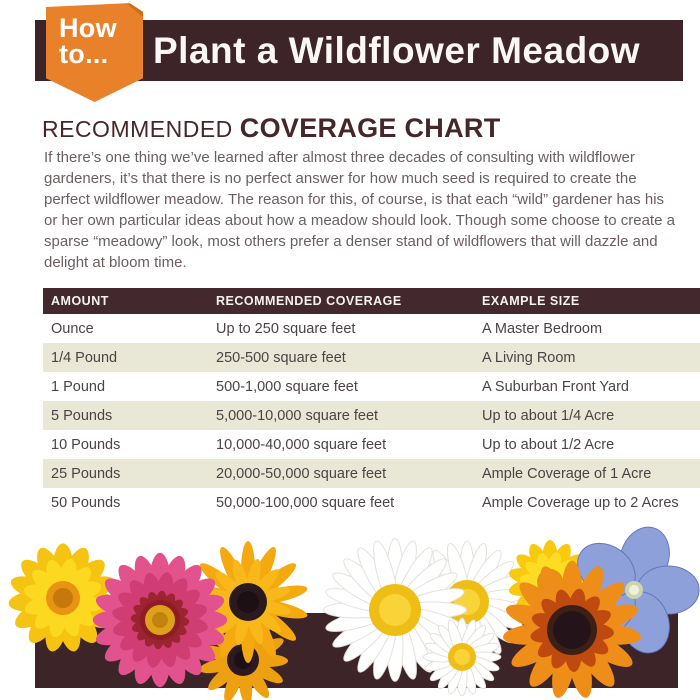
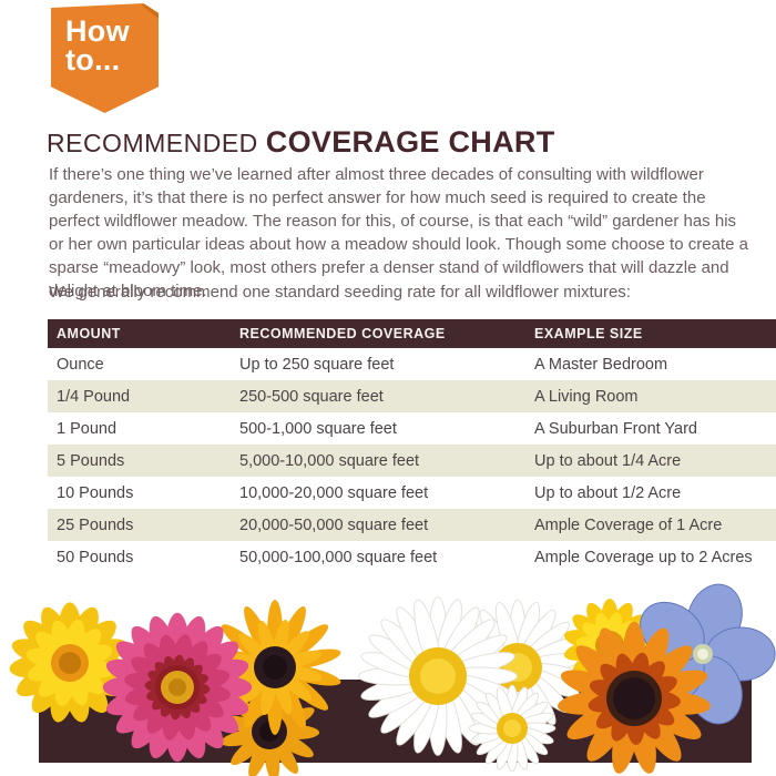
- Plant a Wildflower Meadow
  How
  to...
  RECOMMENDED COVERAGE CHART
  If there’s one thing we’ve learned after almost three decades of consulting with wildflower gardeners, it’s that there is no perfect answer for how much seed is required to create the perfect wildflower meadow. The reason for this, of course, is that each “wild” gardener has his or her own particular ideas about how a meadow should look. Though some choose to create a sparse “meadowy” look, most others prefer a denser stand of wildflowers that will dazzle and delight at bloom time.
+ We generally recommend one standard seeding rate for all wildflower mixtures:
  AMOUNT	RECOMMENDED COVERAGE	EXAMPLE SIZE
  Ounce	Up to 250 square feet	A Master Bedroom
  1/4 Pound	250-500 square feet	A Living Room
  1 Pound	500-1,000 square feet	A Suburban Front Yard
  5 Pounds	5,000-10,000 square feet	Up to about 1/4 Acre
- 10 Pounds	10,000-40,000 square feet	Up to about 1/2 Acre
+ 10 Pounds	10,000-20,000 square feet	Up to about 1/2 Acre
  25 Pounds	20,000-50,000 square feet	Ample Coverage of 1 Acre
  50 Pounds	50,000-100,000 square feet	Ample Coverage up to 2 Acres
